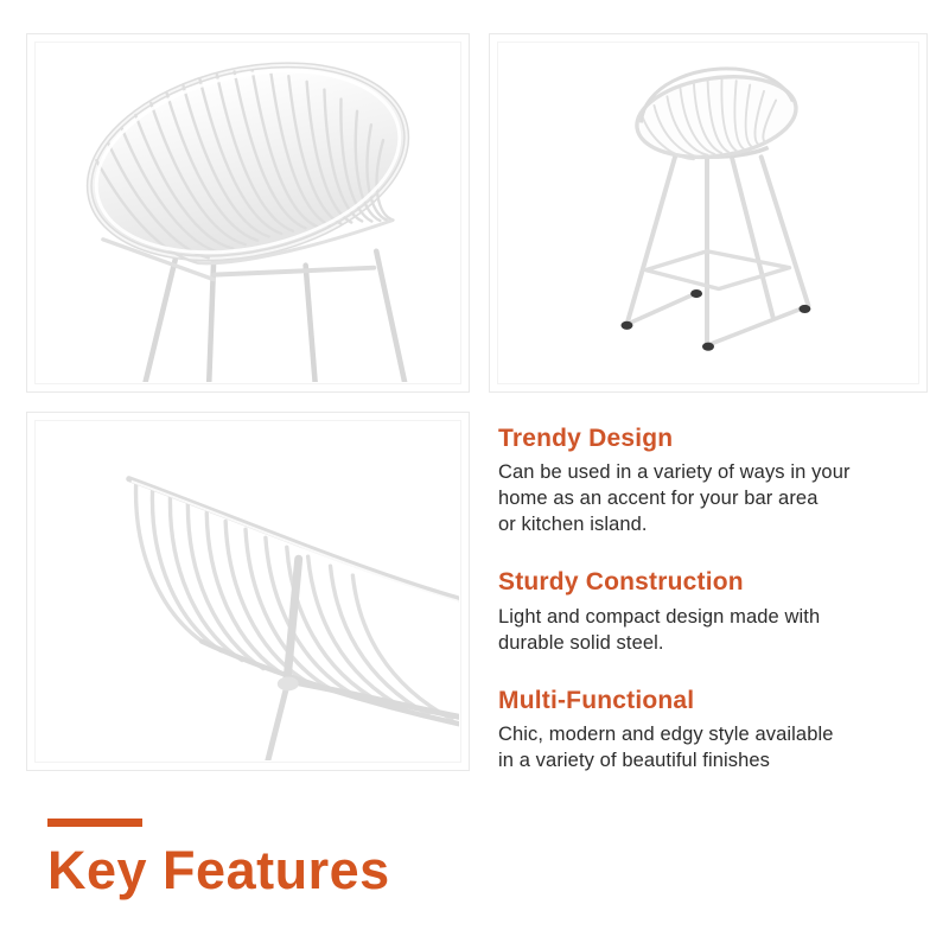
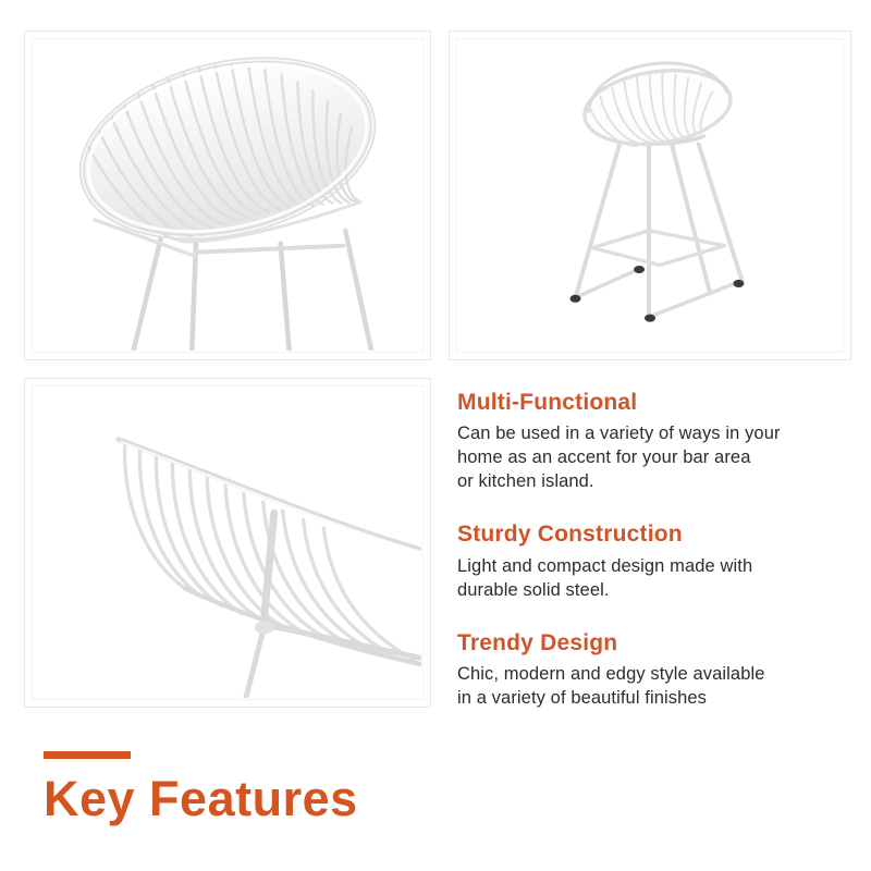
- Trendy Design
+ Multi-Functional
  Can be used in a variety of ways in your
  home as an accent for your bar area
  or kitchen island.
  Sturdy Construction
  Light and compact design made with
  durable solid steel.
- Multi-Functional
+ Trendy Design
  Chic, modern and edgy style available
  in a variety of beautiful finishes
  Key Features
